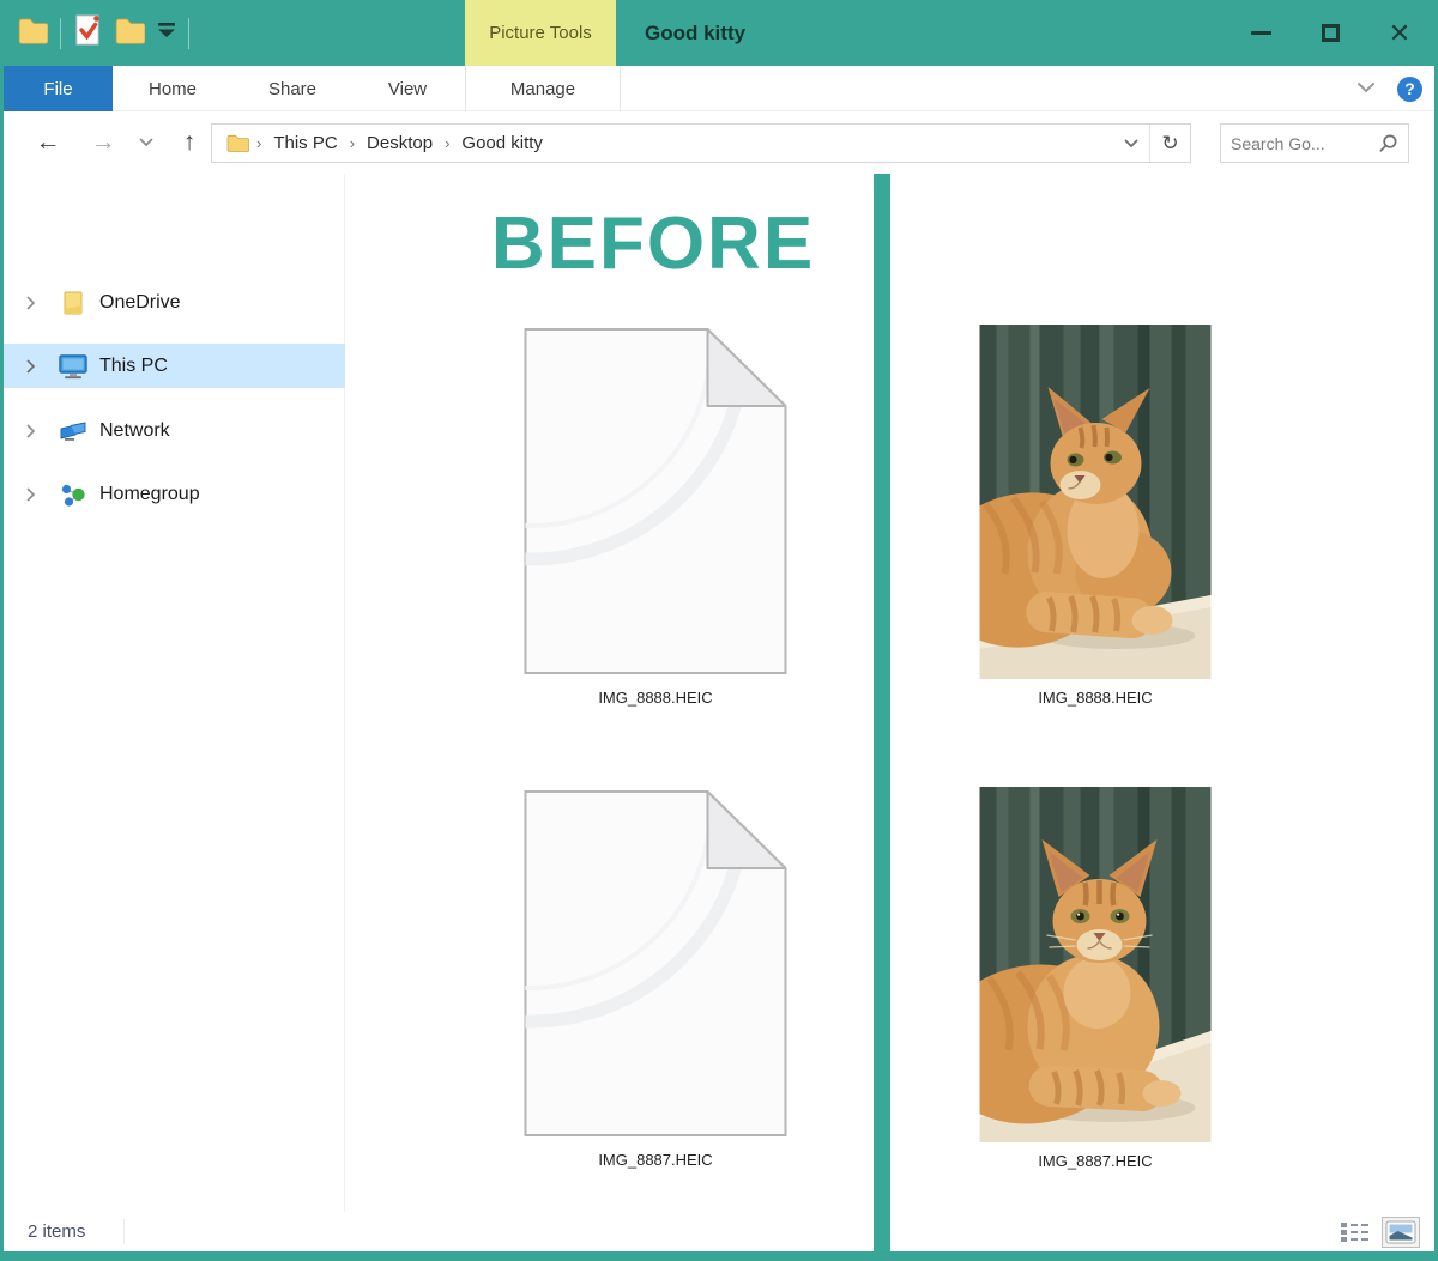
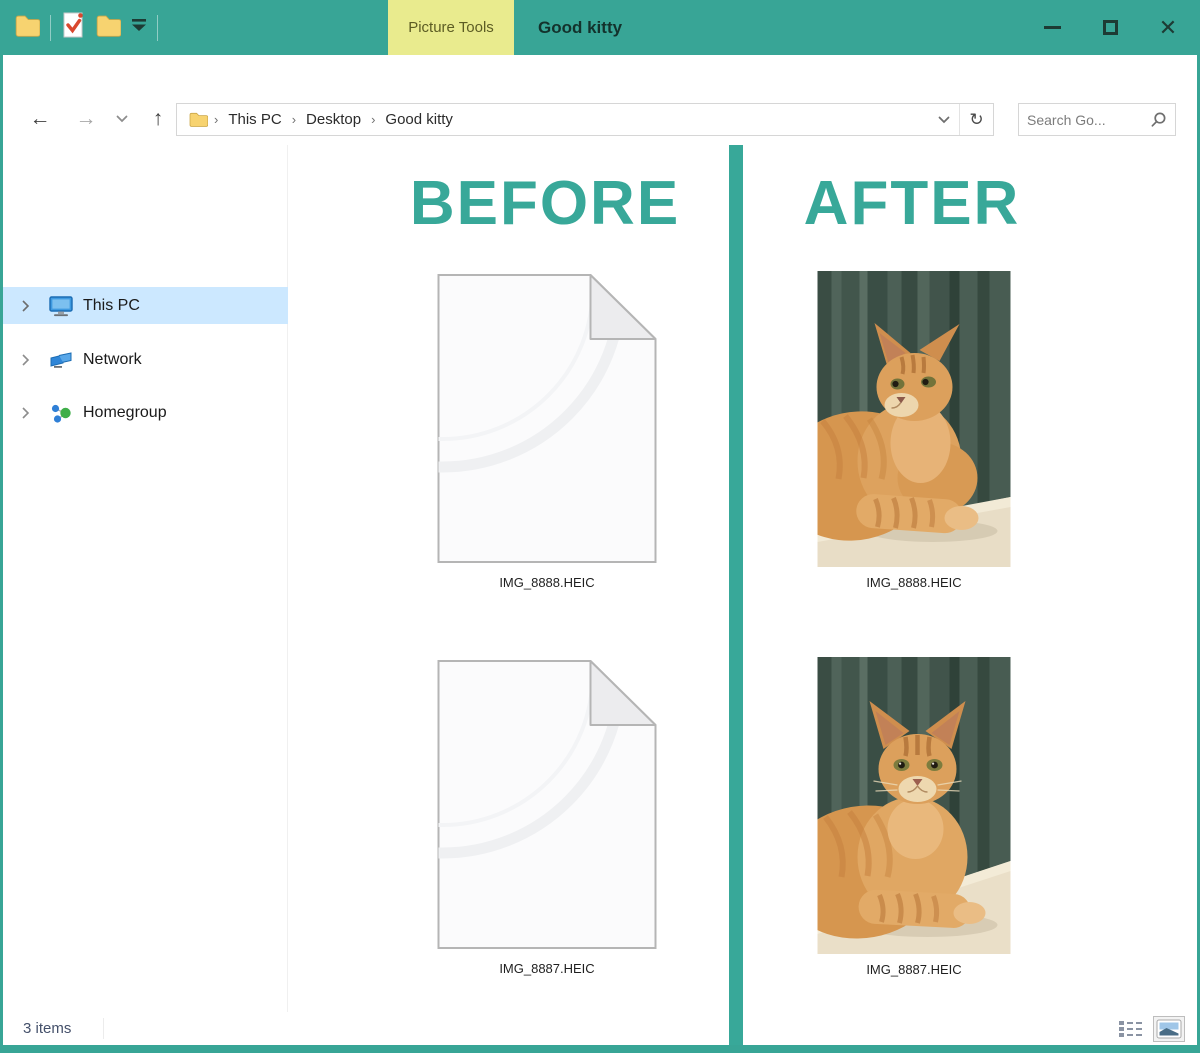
  Picture Tools
  Good kitty
  ✕
- File
- Home
- Share
- View
- Manage
- ?
  ←
  →
  ↑
  ›
  This PC
  ›
  Desktop
  ›
  Good kitty
  ↻
  Search Go...
- OneDrive
  This PC
  Network
  Homegroup
  BEFORE
  IMG_8888.HEIC
  IMG_8887.HEIC
+ AFTER
  IMG_8888.HEIC
  IMG_8887.HEIC
- 2 items
+ 3 items
